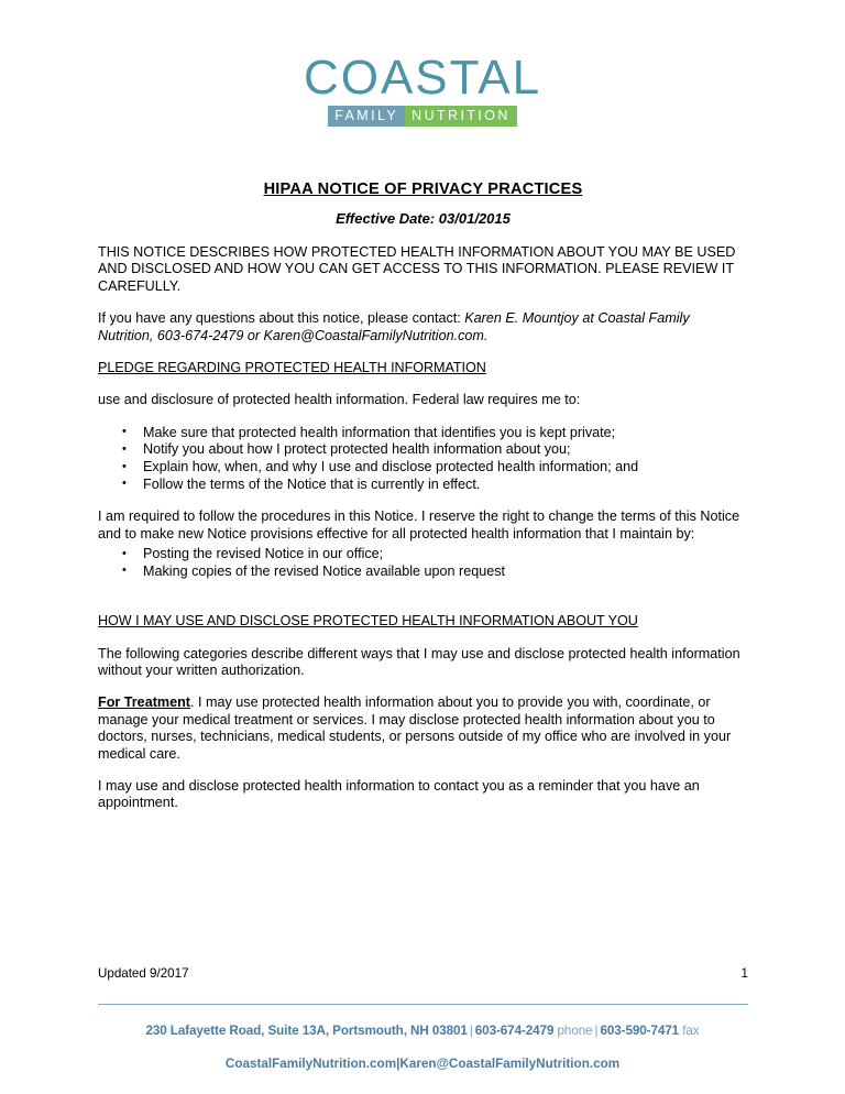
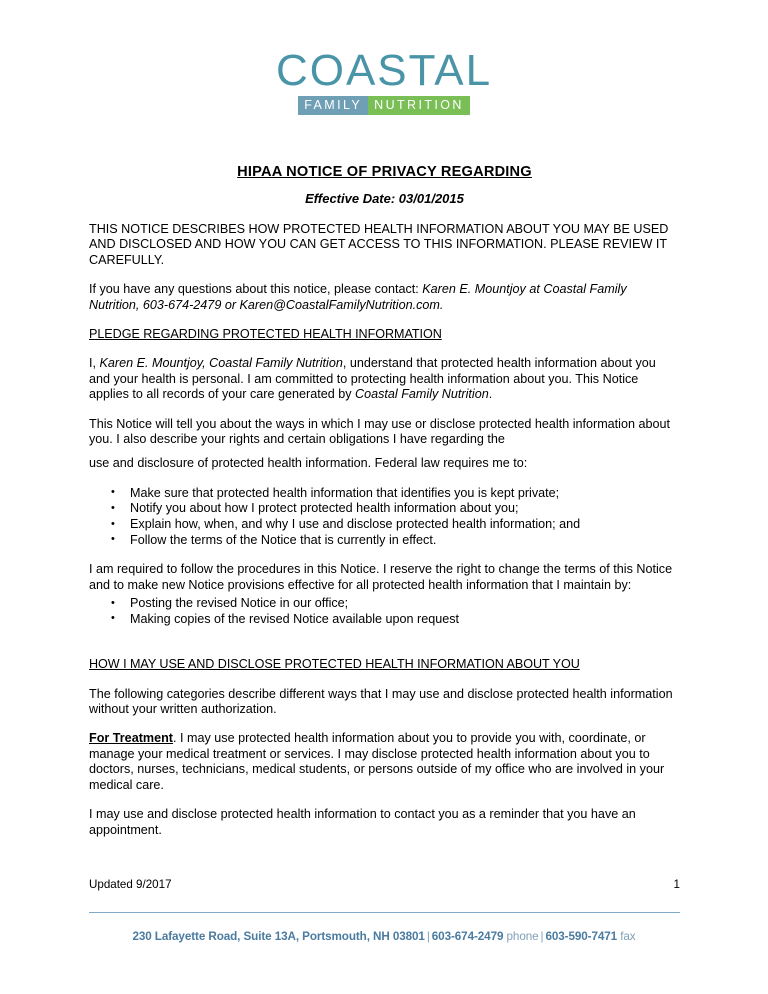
  COASTAL
  FAMILY
  NUTRITION
- HIPAA NOTICE OF PRIVACY PRACTICES
+ HIPAA NOTICE OF PRIVACY REGARDING
  Effective Date: 03/01/2015
  THIS NOTICE DESCRIBES HOW PROTECTED HEALTH INFORMATION ABOUT YOU MAY BE USED AND DISCLOSED AND HOW YOU CAN GET ACCESS TO THIS INFORMATION. PLEASE REVIEW IT CAREFULLY.
  If you have any questions about this notice, please contact: Karen E. Mountjoy at Coastal Family Nutrition, 603-674-2479 or Karen@CoastalFamilyNutrition.com.
  PLEDGE REGARDING PROTECTED HEALTH INFORMATION
+ I, Karen E. Mountjoy, Coastal Family Nutrition, understand that protected health information about you and your health is personal. I am committed to protecting health information about you. This Notice applies to all records of your care generated by Coastal Family Nutrition.
+ This Notice will tell you about the ways in which I may use or disclose protected health information about you. I also describe your rights and certain obligations I have regarding the
  use and disclosure of protected health information. Federal law requires me to:
  Make sure that protected health information that identifies you is kept private;
  Notify you about how I protect protected health information about you;
  Explain how, when, and why I use and disclose protected health information; and
  Follow the terms of the Notice that is currently in effect.
  I am required to follow the procedures in this Notice. I reserve the right to change the terms of this Notice and to make new Notice provisions effective for all protected health information that I maintain by:
  Posting the revised Notice in our office;
  Making copies of the revised Notice available upon request
  HOW I MAY USE AND DISCLOSE PROTECTED HEALTH INFORMATION ABOUT YOU
  The following categories describe different ways that I may use and disclose protected health information without your written authorization.
  For Treatment. I may use protected health information about you to provide you with, coordinate, or manage your medical treatment or services. I may disclose protected health information about you to doctors, nurses, technicians, medical students, or persons outside of my office who are involved in your medical care.
  I may use and disclose protected health information to contact you as a reminder that you have an appointment.
  Updated 9/2017
  1
  230 Lafayette Road, Suite 13A, Portsmouth, NH 03801 | 603-674-2479 phone | 603-590-7471 fax
- CoastalFamilyNutrition.com|Karen@CoastalFamilyNutrition.com
